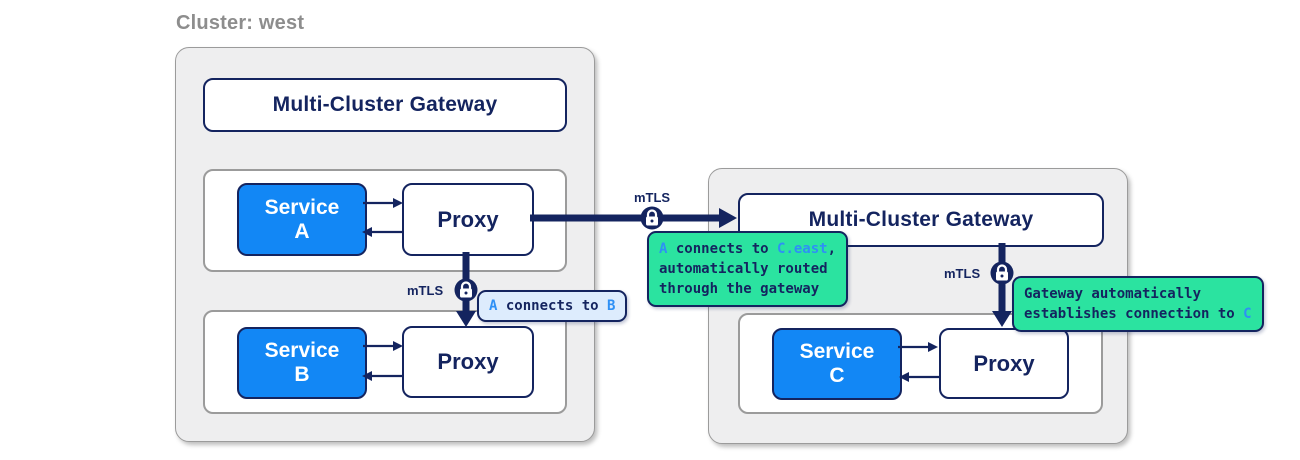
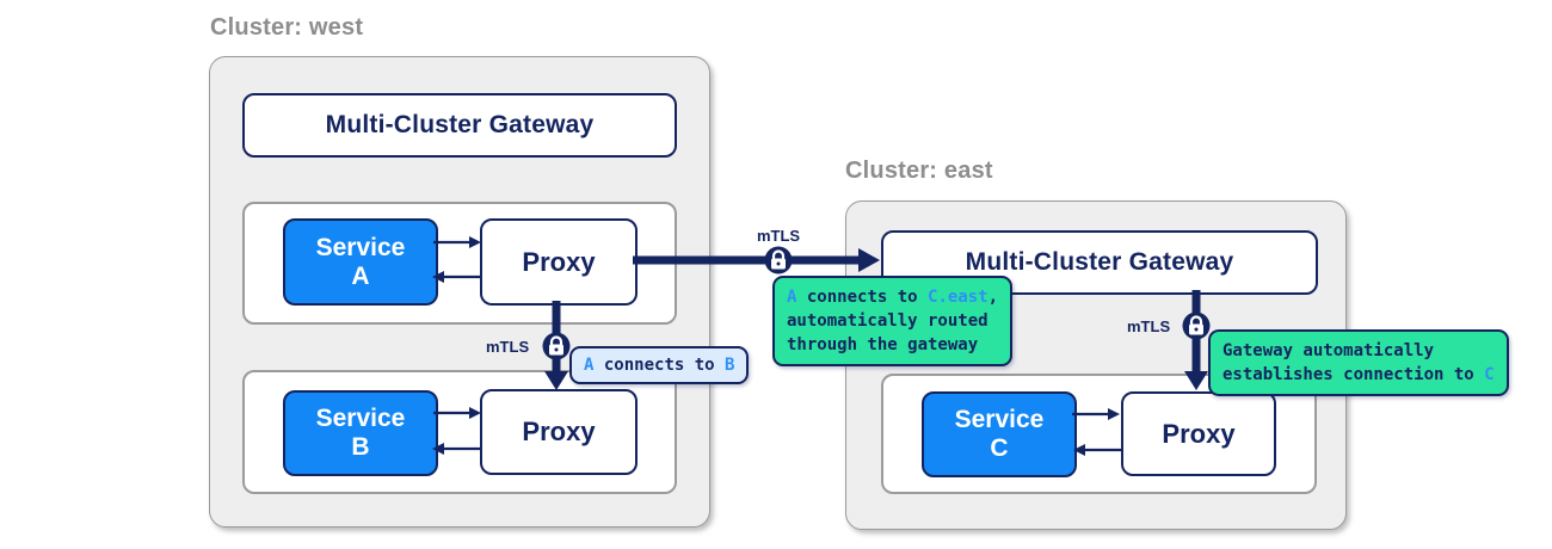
  Cluster: west
  Multi-Cluster Gateway
  Service
  A
  Proxy
  Service
  B
  Proxy
+ Cluster: east
  Multi-Cluster Gateway
  Service
  C
  Proxy
  mTLS
  mTLS
  mTLS
  A connects to B
  A connects to C.east,
  automatically routed
  through the gateway
  Gateway automatically
  establishes connection to C
